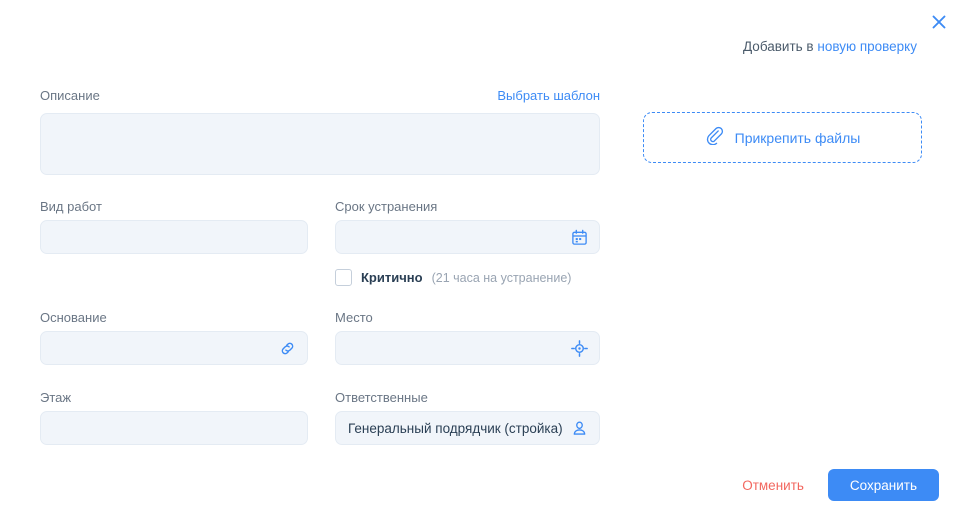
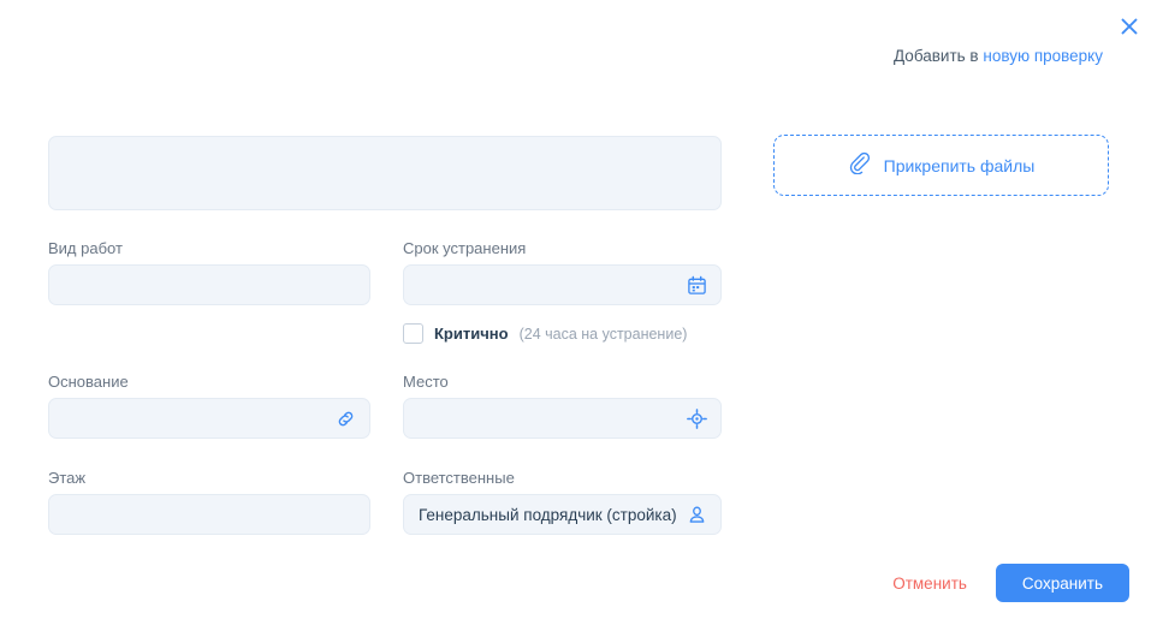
  Добавить в новую проверку
- Описание
- Выбрать шаблон
  Вид работ
  Срок устранения
  Критично
- (21 часа на устранение)
+ (24 часа на устранение)
  Основание
  Место
  Этаж
  Ответственные
  Генеральный подрядчик (стройка)
  Прикрепить файлы
  Отменить
  Сохранить
